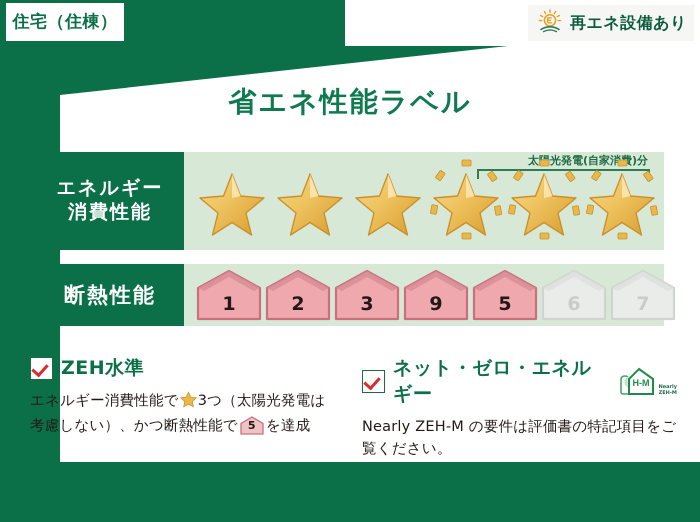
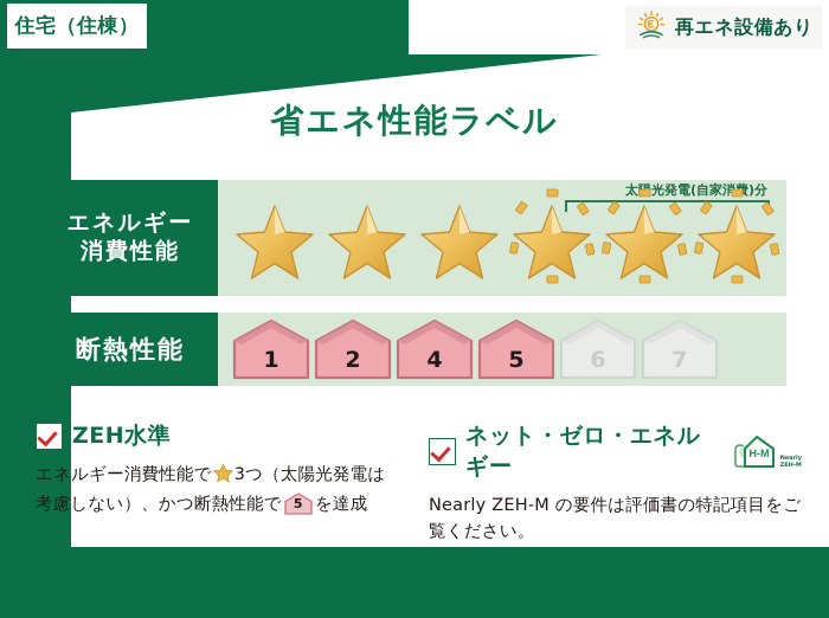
  住宅（住棟）
  再エネ設備あり
  省エネ性能ラベル
  エネルギー
  消費性能
  太光発電(自家消)分
  断熱性能
  1
  2
- 3
- 9
+ 4
  5
  6
  7
  ZEH水準
  エネルギー消費性能で 3つ（太陽光発電は考慮しない）、かつ断熱性能で
  5
  を達成
  ネット・ゼロ・エネルギー
  H-M
  Nearly ZEH-M の要件は評価書の特記項目をご覧ください。
